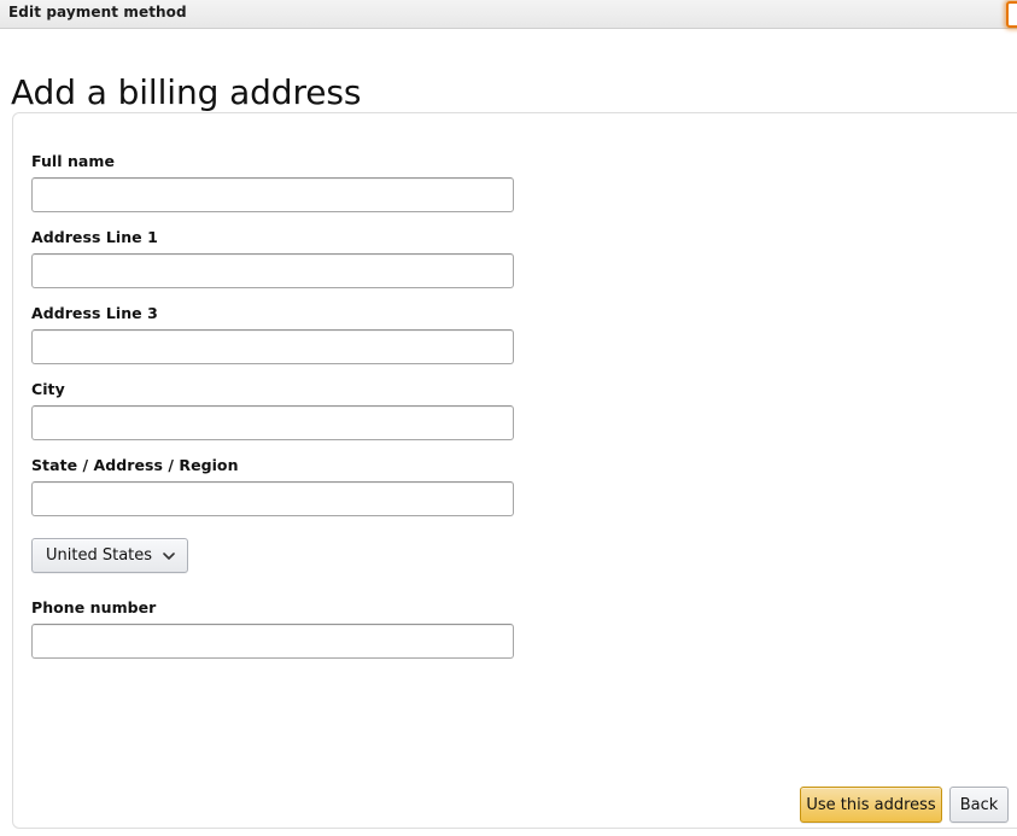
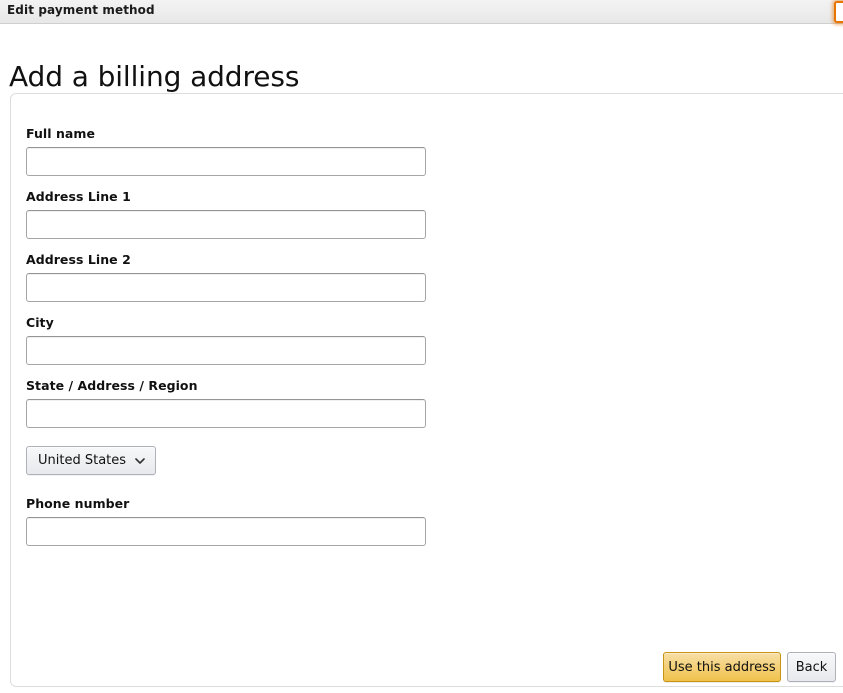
  Edit payment method
  Add a billing address
  Full name
  Address Line 1
- Address Line 3
+ Address Line 2
  City
  State / Address / Region
  United States
  Phone number
  Use this address
  Back
